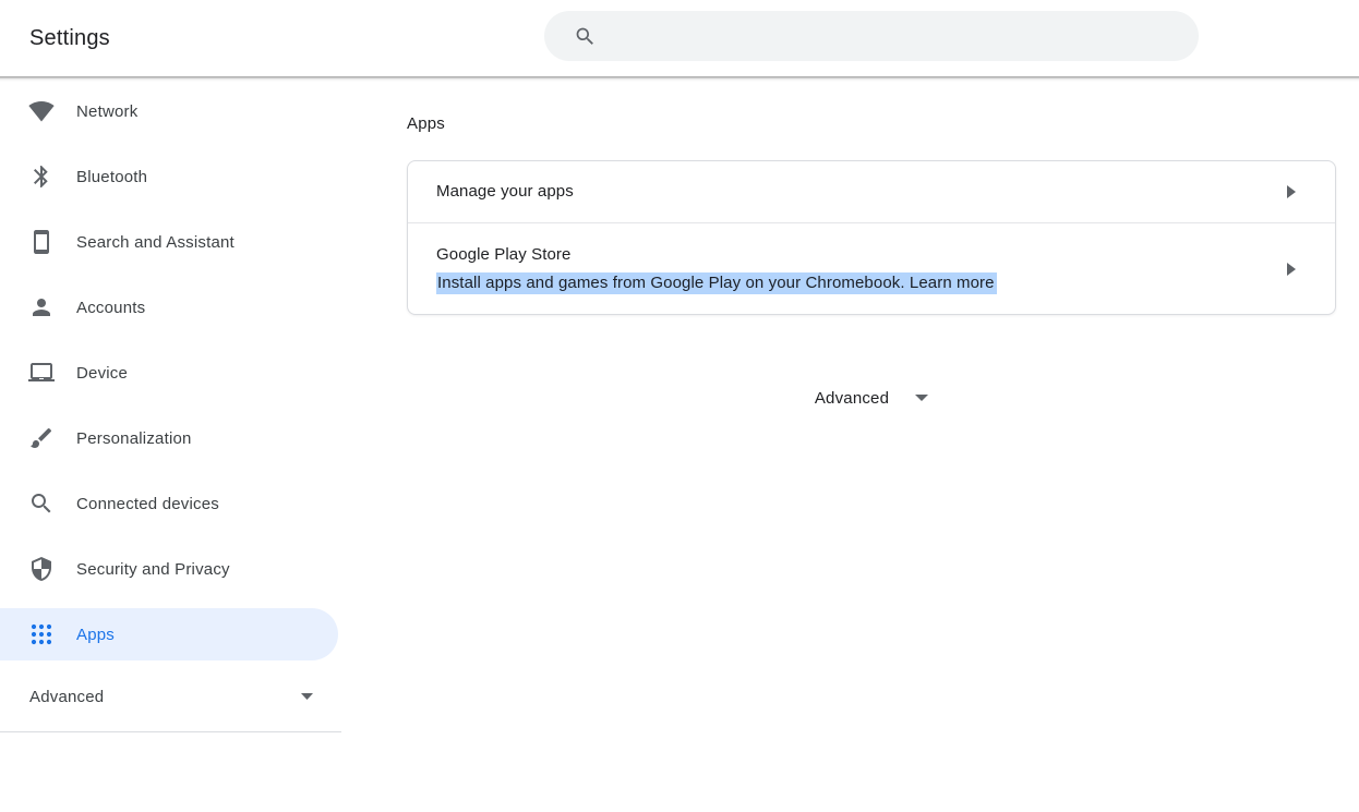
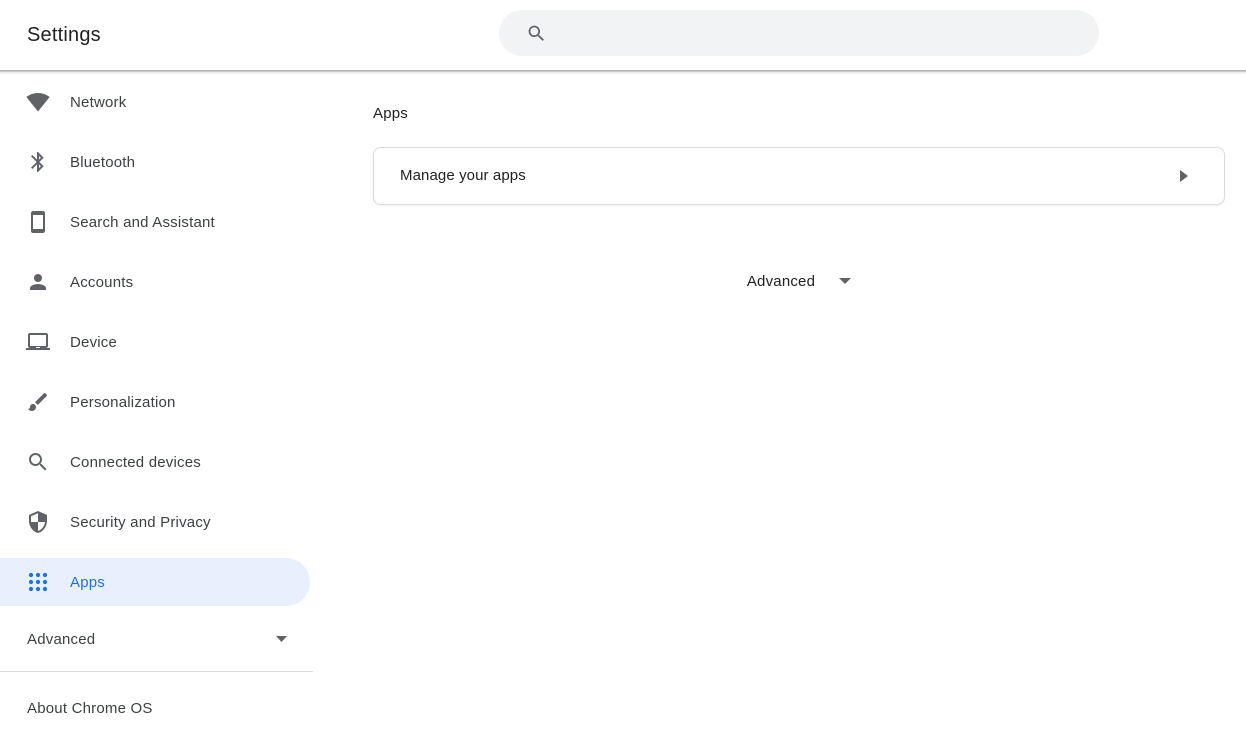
  Settings
  Network
  Bluetooth
  Search and Assistant
  Accounts
  Device
  Personalization
  Connected devices
  Security and Privacy
  Apps
  Advanced
+ About Chrome OS
  Apps
  Manage your apps
- Google Play Store
- Install apps and games from Google Play on your Chromebook. Learn more
  Advanced
